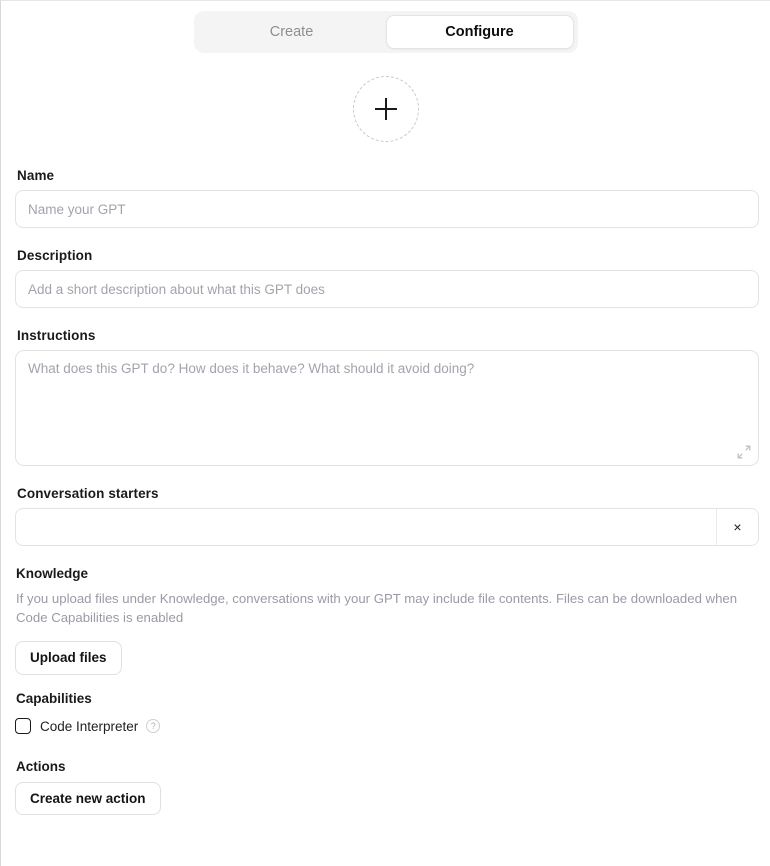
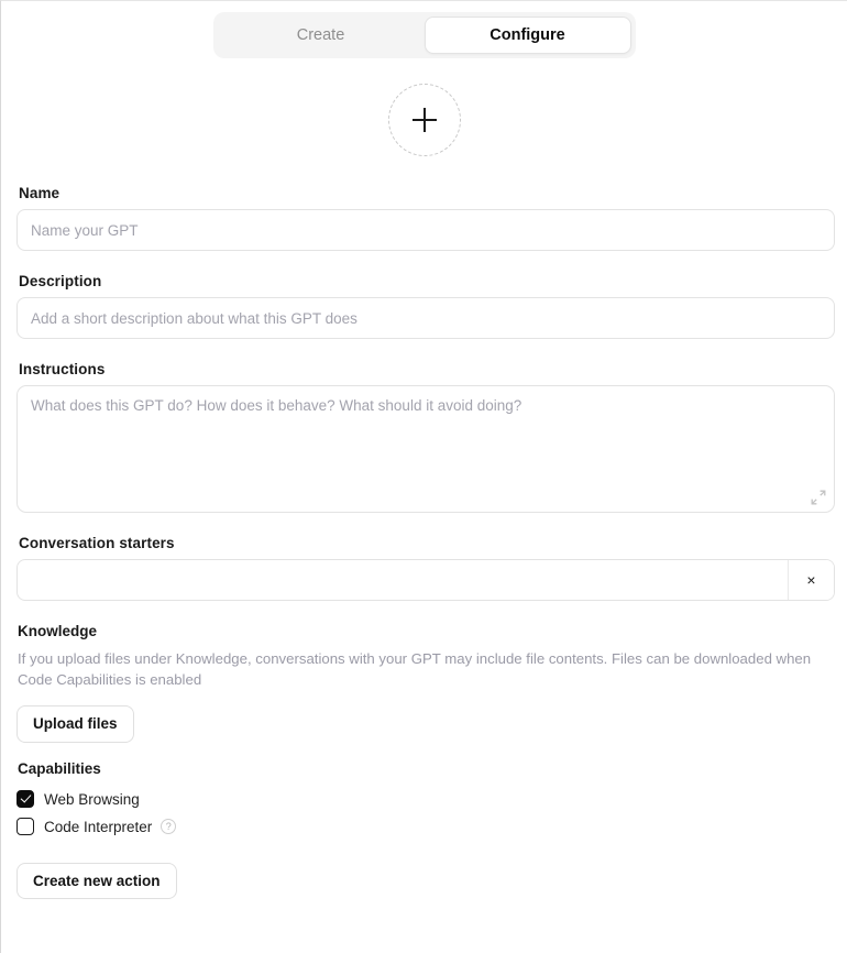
  Create
  Configure
  Name
  Name your GPT
  Description
  Add a short description about what this GPT does
  Instructions
  What does this GPT do? How does it behave? What should it avoid doing?
  Conversation starters
  ×
  Knowledge
  If you upload files under Knowledge, conversations with your GPT may include file contents. Files can be downloaded when Code Capabilities is enabled
  Upload files
  Capabilities
+ Web Browsing
  Code Interpreter
  ?
- Actions
  Create new action
